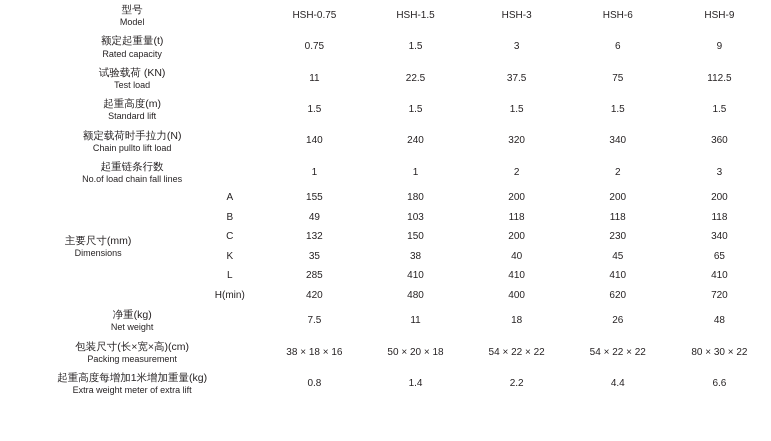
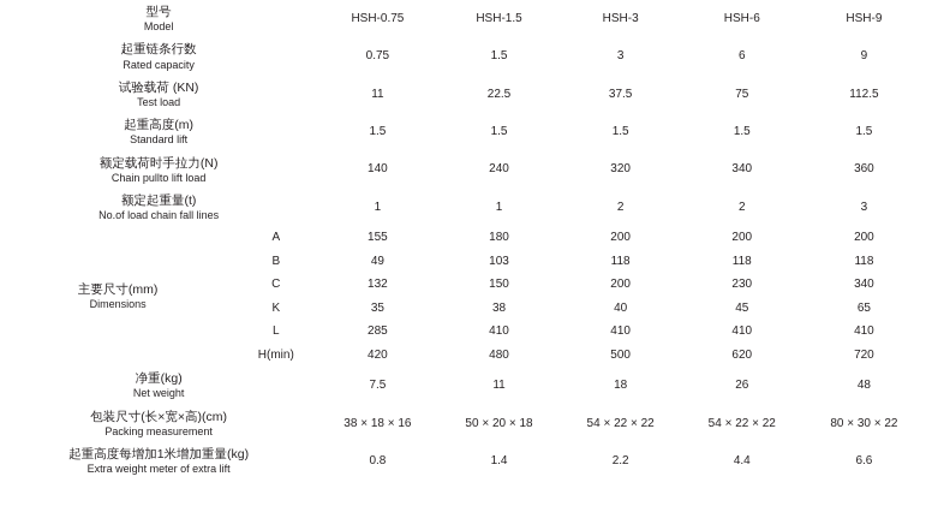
  型号 Model	HSH-0.75	HSH-1.5	HSH-3	HSH-6	HSH-9
- 额定起重量(t) Rated capacity	0.75	1.5	3	6	9
+ 起重链条行数 Rated capacity	0.75	1.5	3	6	9
  试验载荷 (KN) Test load	11	22.5	37.5	75	112.5
  起重高度(m) Standard lift	1.5	1.5	1.5	1.5	1.5
  额定载荷时手拉力(N) Chain pullto lift load	140	240	320	340	360
- 起重链条行数 No.of load chain fall lines	1	1	2	2	3
+ 额定起重量(t) No.of load chain fall lines	1	1	2	2	3
  主要尺寸(mm) Dimensions	A	155	180	200	200	200
  B	49	103	118	118	118
  C	132	150	200	230	340
  K	35	38	40	45	65
  L	285	410	410	410	410
- H(min)	420	480	400	620	720
+ H(min)	420	480	500	620	720
  净重(kg) Net weight	7.5	11	18	26	48
  包装尺寸(长×宽×高)(cm) Packing measurement	38 × 18 × 16	50 × 20 × 18	54 × 22 × 22	54 × 22 × 22	80 × 30 × 22
  起重高度每增加1米增加重量(kg) Extra weight meter of extra lift	0.8	1.4	2.2	4.4	6.6
